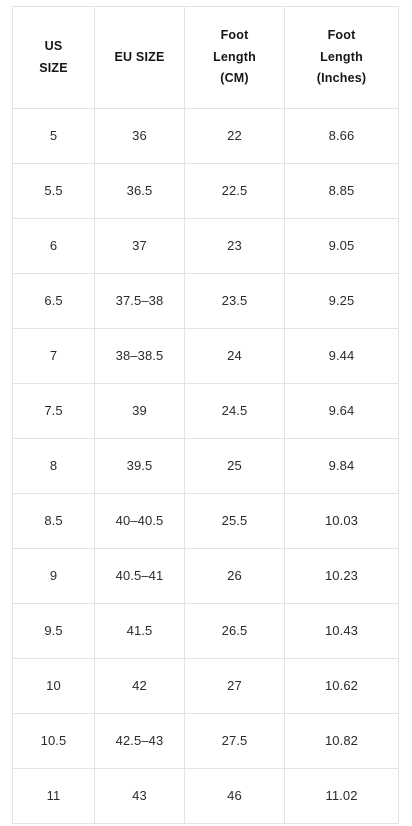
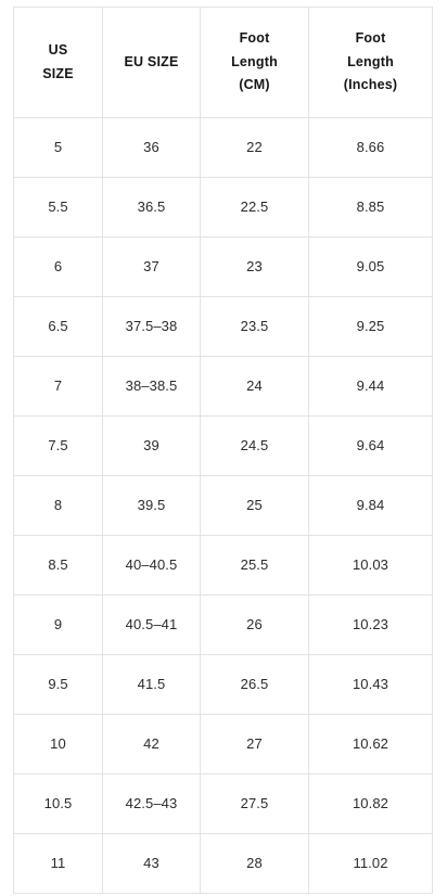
  USSIZE	EU SIZE	FootLength(CM)	FootLength(Inches)
  5	36	22	8.66
  5.5	36.5	22.5	8.85
  6	37	23	9.05
  6.5	37.5–38	23.5	9.25
  7	38–38.5	24	9.44
  7.5	39	24.5	9.64
  8	39.5	25	9.84
  8.5	40–40.5	25.5	10.03
  9	40.5–41	26	10.23
  9.5	41.5	26.5	10.43
  10	42	27	10.62
  10.5	42.5–43	27.5	10.82
- 11	43	46	11.02
+ 11	43	28	11.02
